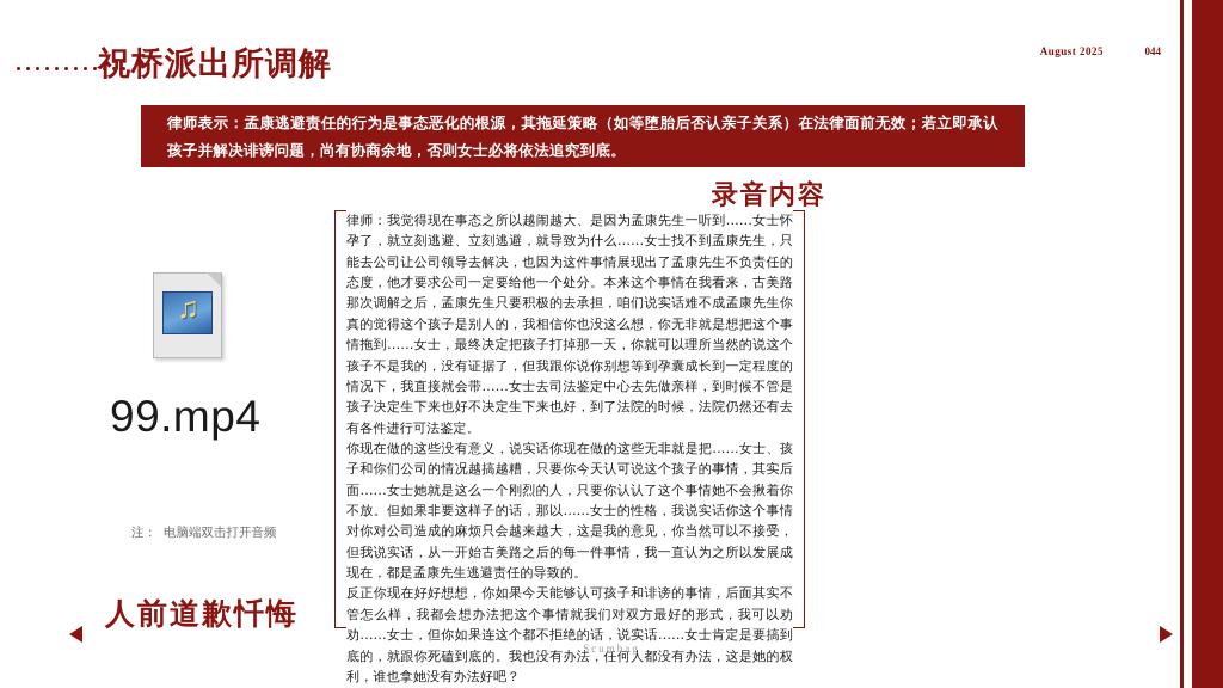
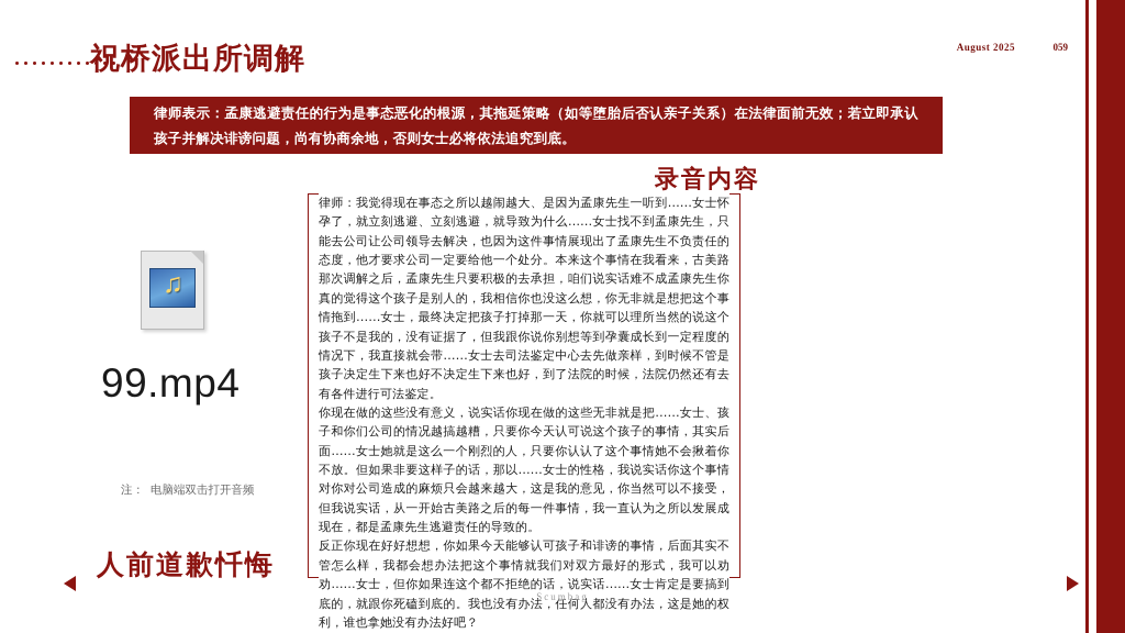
  祝桥派出所调解
  August 2025
- 044
+ 059
  律师表示：孟康逃避责任的行为是事态恶化的根源，其拖延策略（如等堕胎后否认亲子关系）在法律面前无效；若立即承认孩子并解决诽谤问题，尚有协商余地，否则女士必将依法追究到底。
  录音内容
  律师：我觉得现在事态之所以越闹越大、是因为孟康先生一听到……女士怀孕了，就立刻逃避、立刻逃避，就导致为什么……女士找不到孟康先生，只能去公司让公司领导去解决，也因为这件事情展现出了孟康先生不负责任的态度，他才要求公司一定要给他一个处分。本来这个事情在我看来，古美路那次调解之后，孟康先生只要积极的去承担，咱们说实话难不成孟康先生你真的觉得这个孩子是别人的，我相信你也没这么想，你无非就是想把这个事情拖到……女士，最终决定把孩子打掉那一天，你就可以理所当然的说这个孩子不是我的，没有证据了，但我跟你说你别想等到孕囊成长到一定程度的情况下，我直接就会带……女士去司法鉴定中心去先做亲样，到时候不管是孩子决定生下来也好不决定生下来也好，到了法院的时候，法院仍然还有去有各件进行可法鉴定。
  你现在做的这些没有意义，说实话你现在做的这些无非就是把……女士、孩子和你们公司的情况越搞越糟，只要你今天认可说这个孩子的事情，其实后面……女士她就是这么一个刚烈的人，只要你认认了这个事情她不会揪着你不放。但如果非要这样子的话，那以……女士的性格，我说实话你这个事情对你对公司造成的麻烦只会越来越大，这是我的意见，你当然可以不接受，但我说实话，从一开始古美路之后的每一件事情，我一直认为之所以发展成现在，都是孟康先生逃避责任的导致的。
  反正你现在好好想想，你如果今天能够认可孩子和诽谤的事情，后面其实不管怎么样，我都会想办法把这个事情就我们对双方最好的形式，我可以劝劝……女士，但你如果连这个都不拒绝的话，说实话……女士肯定是要搞到底的，就跟你死磕到底的。我也没有办法，任何人都没有办法，这是她的权利，谁也拿她没有办法好吧？
  ♫
  99.mp4
  注： 电脑端双击打开音频
  人前道歉忏悔
  Scumbag
